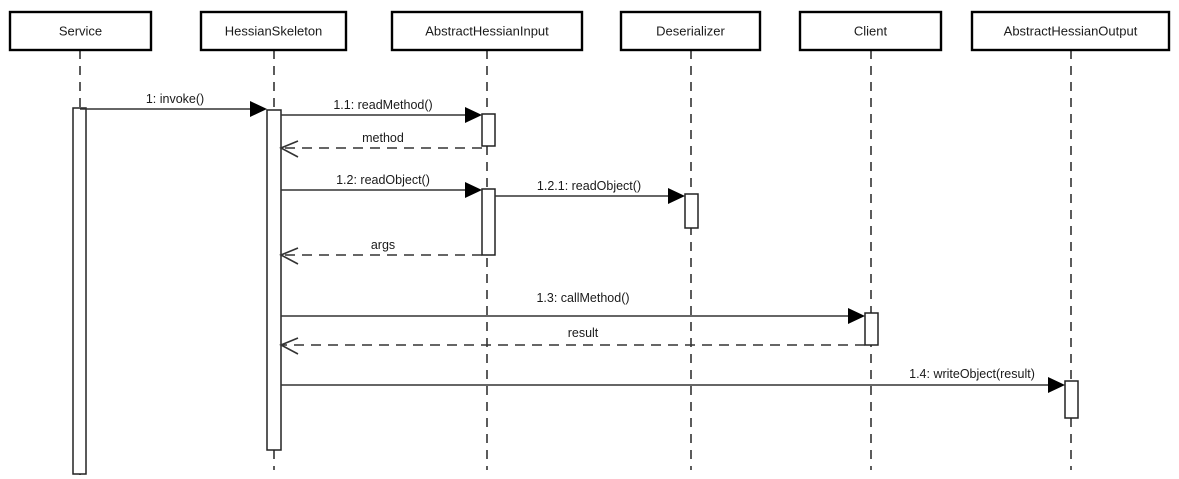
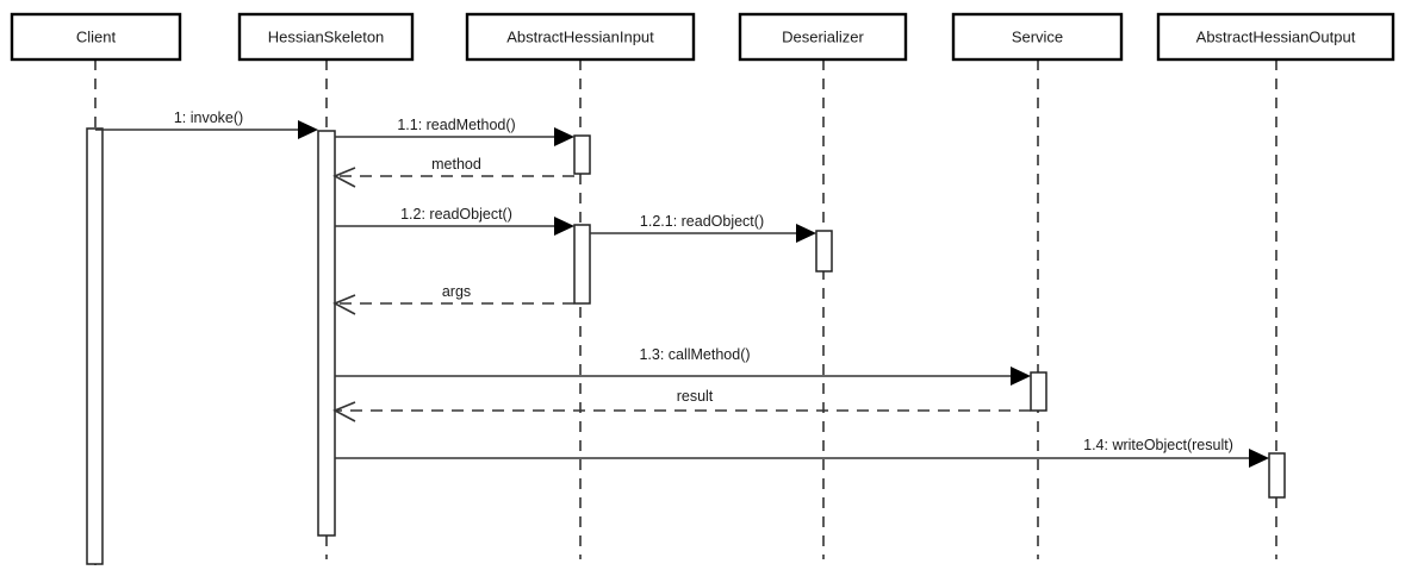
  1: invoke()
  1.1: readMethod()
  method
  1.2: readObject()
  1.2.1: readObject()
  args
  1.3: callMethod()
  result
  1.4: writeObject(result)
- Service
+ Client
  HessianSkeleton
  AbstractHessianInput
  Deserializer
- Client
+ Service
  AbstractHessianOutput
